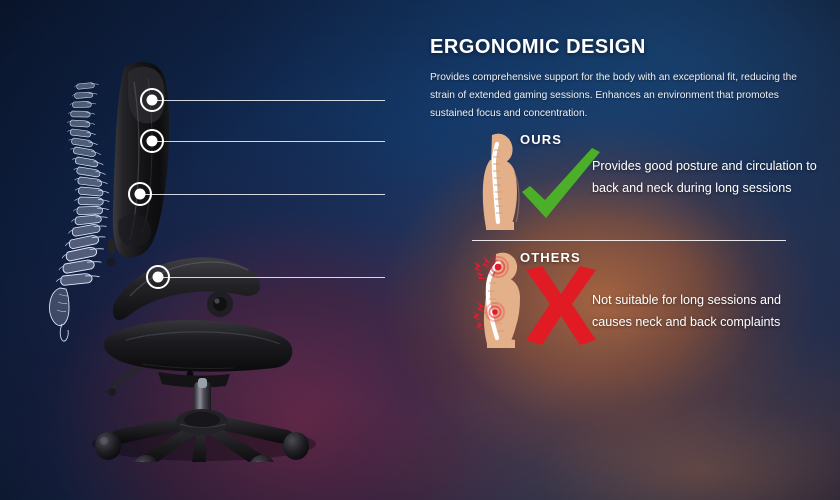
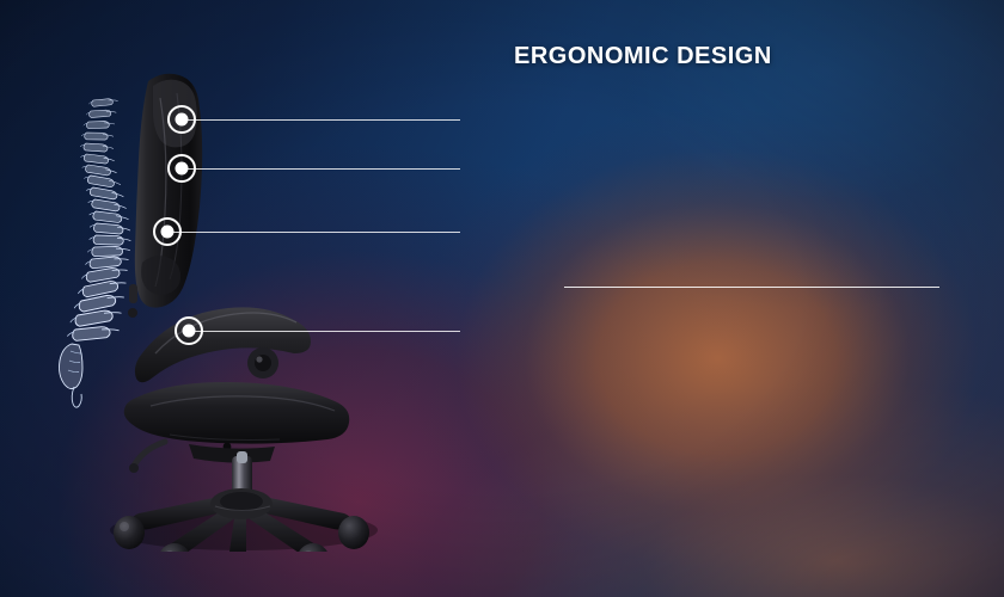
  ERGONOMIC DESIGN
- Provides comprehensive support for the body with an exceptional fit, reducing the strain of extended gaming sessions. Enhances an environment that promotes sustained focus and concentration.
- OURS
- Provides good posture and circulation to back and neck during long sessions
- OTHERS
- Not suitable for long sessions and causes neck and back complaints
